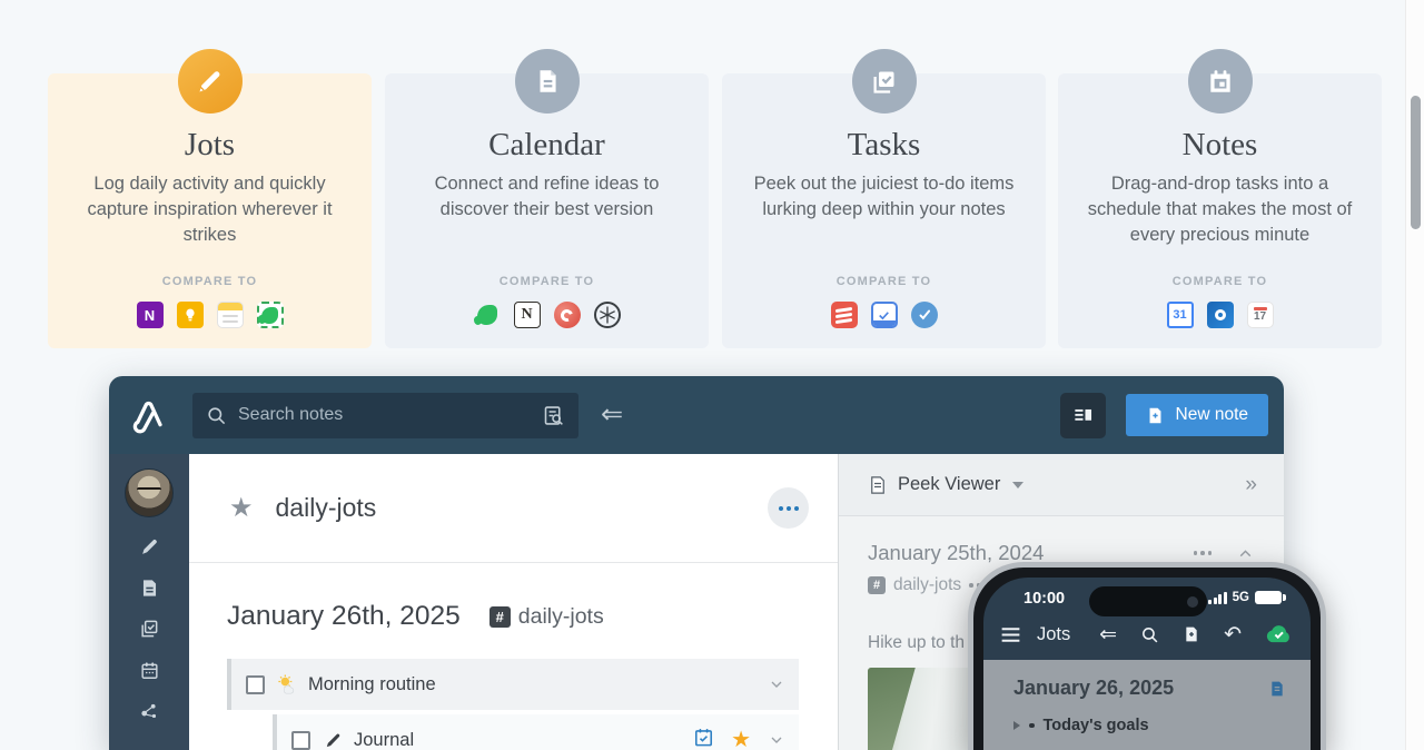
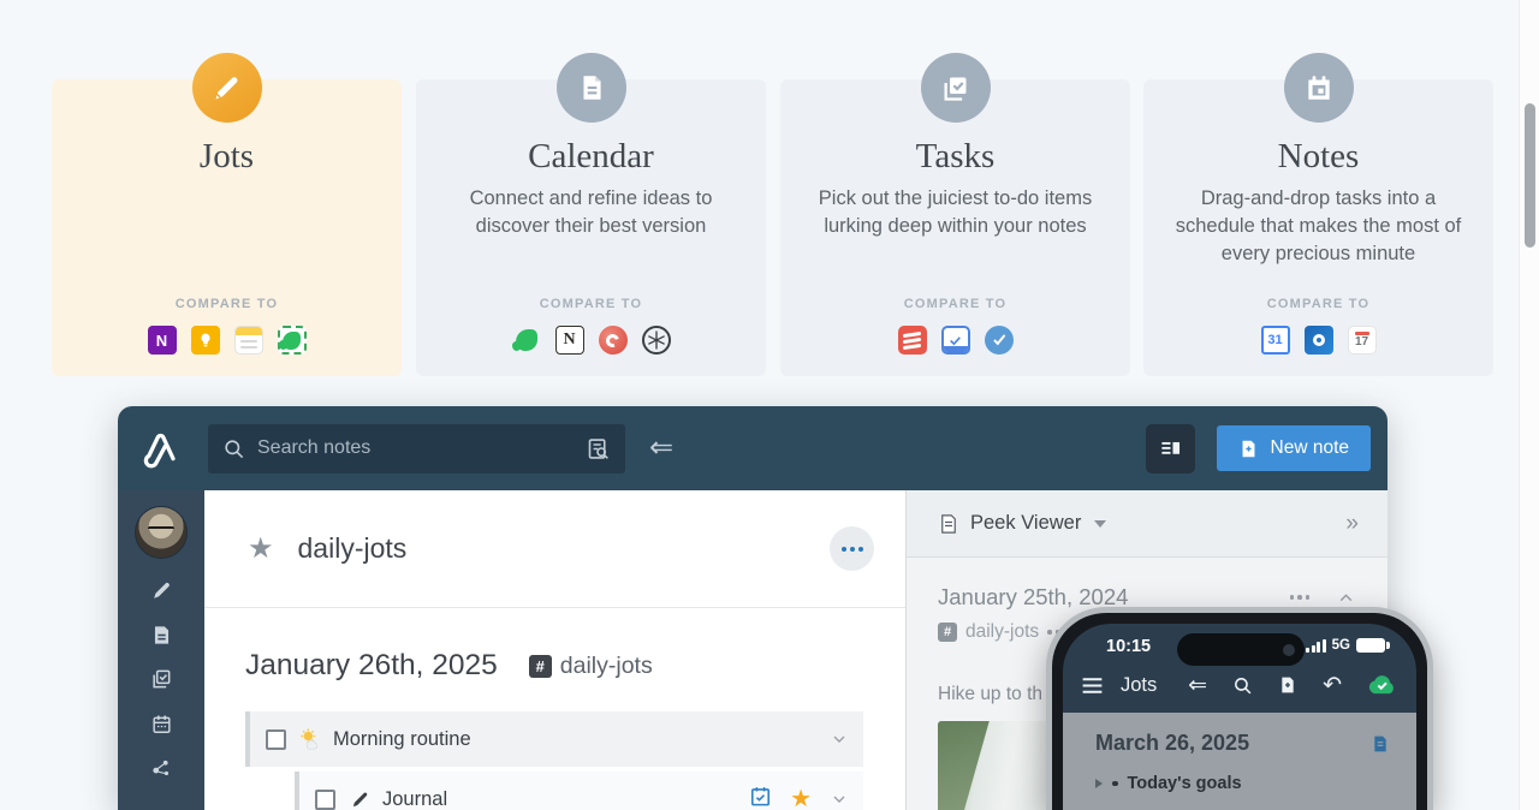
  Jots
- Log daily activity and quickly capture inspiration wherever it strikes
  COMPARE TO
  N
  Calendar
  Connect and refine ideas to discover their best version
  COMPARE TO
  N
  Tasks
- Peek out the juiciest to-do items lurking deep within your notes
+ Pick out the juiciest to-do items lurking deep within your notes
  COMPARE TO
  Notes
  Drag-and-drop tasks into a schedule that makes the most of every precious minute
  COMPARE TO
  31
  17
  Search notes
  ⇐
  New note
  ★
  daily-jots
  January 26th, 2025
  #
  daily-jots
  Morning routine
  Journal
  ★
  Peek Viewer
  »
  January 25th, 2024
  #
  daily-jots
  Hike up to th
- 10:00
+ 10:15
  5G
  Jots
  ⇐
  ↶
- January 26, 2025
+ March 26, 2025
  Today's goals
